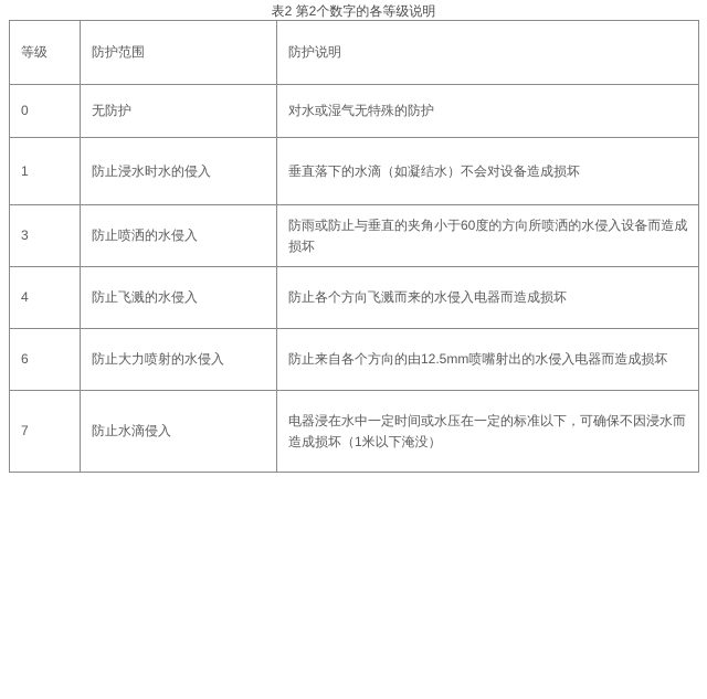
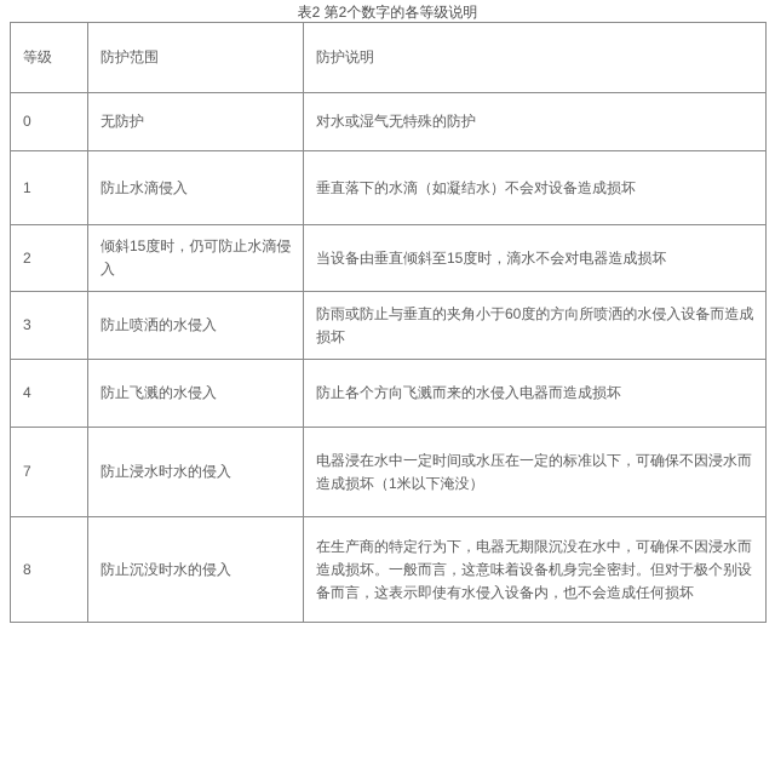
  表2 第2个数字的各等级说明
  等级	防护范围	防护说明
  0	无防护	对水或湿气无特殊的防护
- 1	防止浸水时水的侵入	垂直落下的水滴（如凝结水）不会对设备造成损坏
+ 1	防止水滴侵入	垂直落下的水滴（如凝结水）不会对设备造成损坏
+ 2	倾斜15度时，仍可防止水滴侵入	当设备由垂直倾斜至15度时，滴水不会对电器造成损坏
  3	防止喷洒的水侵入	防雨或防止与垂直的夹角小于60度的方向所喷洒的水侵入设备而造成损坏
  4	防止飞溅的水侵入	防止各个方向飞溅而来的水侵入电器而造成损坏
- 6	防止大力喷射的水侵入	防止来自各个方向的由12.5mm喷嘴射出的水侵入电器而造成损坏
- 7	防止水滴侵入	电器浸在水中一定时间或水压在一定的标准以下，可确保不因浸水而造成损坏（1米以下淹没）
+ 7	防止浸水时水的侵入	电器浸在水中一定时间或水压在一定的标准以下，可确保不因浸水而造成损坏（1米以下淹没）
+ 8	防止沉没时水的侵入	在生产商的特定行为下，电器无期限沉没在水中，可确保不因浸水而造成损坏。一般而言，这意味着设备机身完全密封。但对于极个别设备而言，这表示即使有水侵入设备内，也不会造成任何损坏
